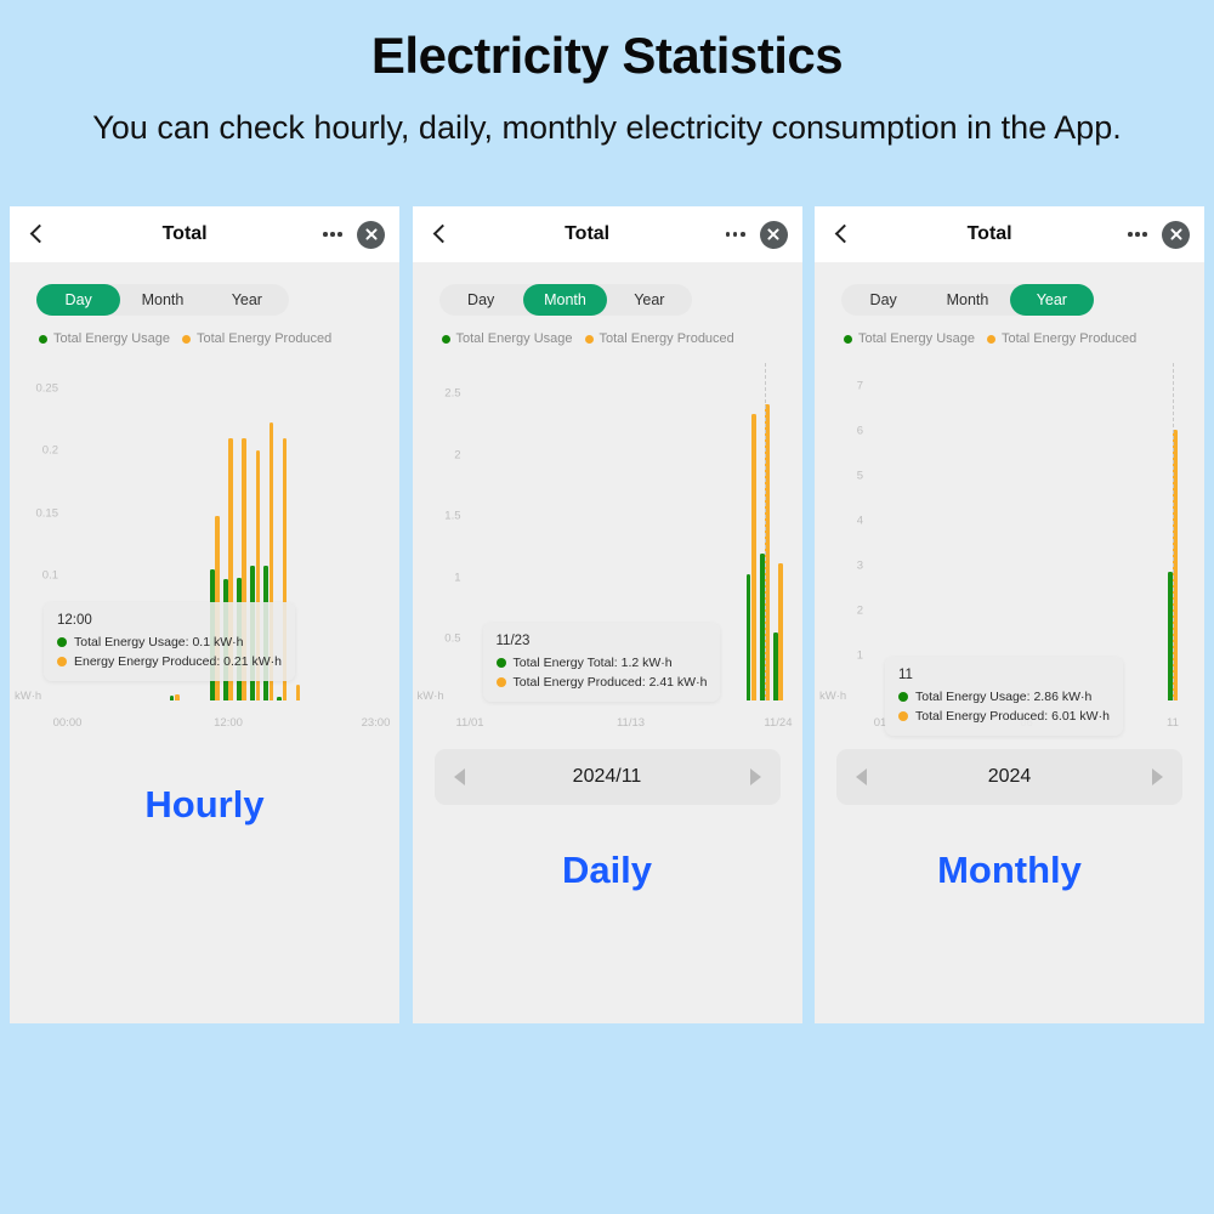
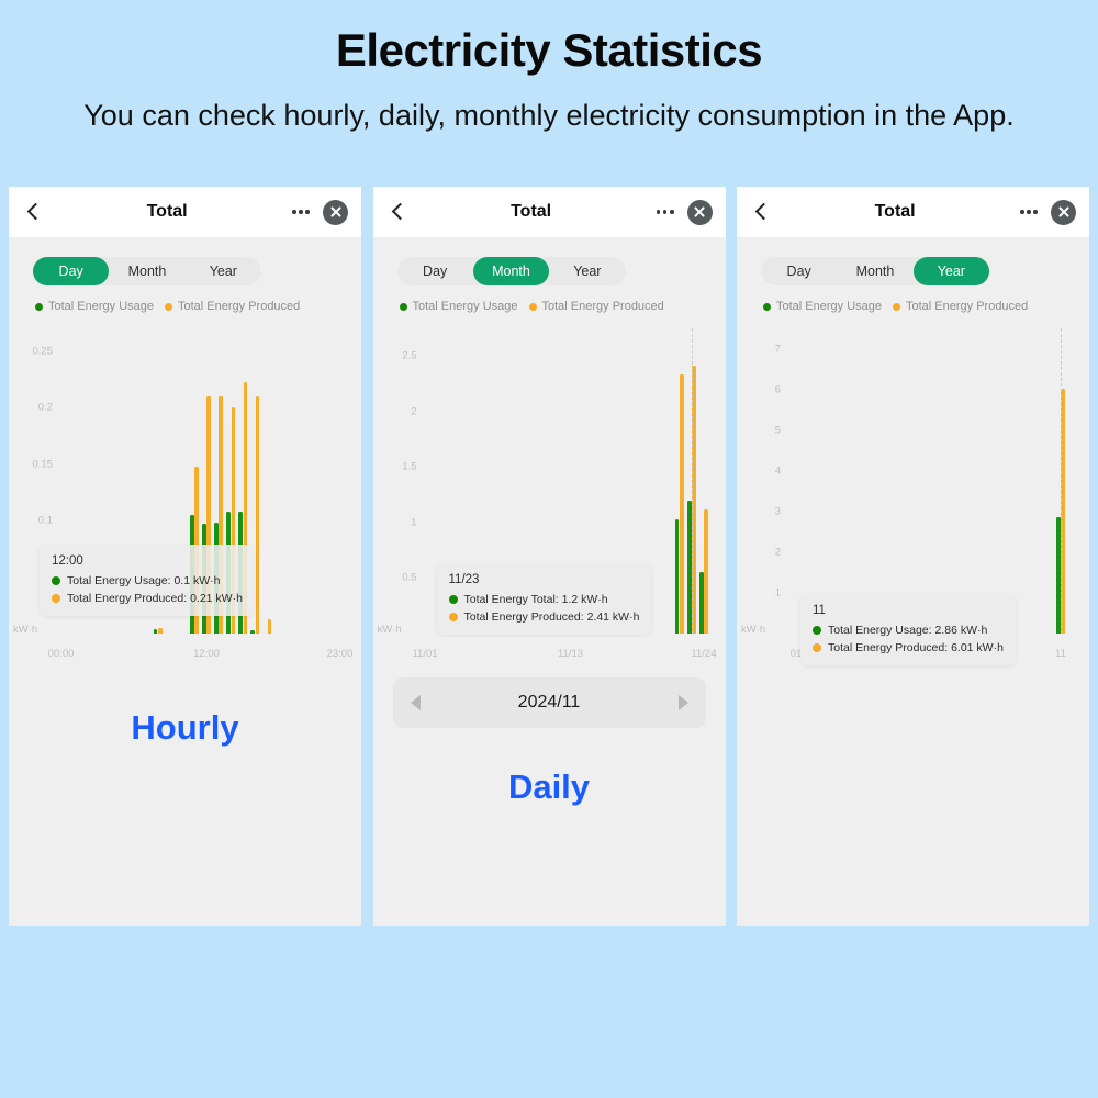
  Electricity Statistics
  You can check hourly, daily, monthly electricity consumption in the App.
  Total
  Day
  Month
  Year
  Total Energy Usage
  Total Energy Produced
  kW·h
  0.25
  0.2
  0.15
  0.1
  00:00
  12:00
  23:00
  12:00
  Total Energy Usage: 0.1 kW·h
- Energy Energy Produced: 0.21 kW·h
+ Total Energy Produced: 0.21 kW·h
  Hourly
  Total
  Day
  Month
  Year
  Total Energy Usage
  Total Energy Produced
  kW·h
  2.5
  2
  1.5
  1
  0.5
  11/01
  11/13
  11/24
  11/23
  Total Energy Total: 1.2 kW·h
  Total Energy Produced: 2.41 kW·h
  2024/11
  Daily
  Total
  Day
  Month
  Year
  Total Energy Usage
  Total Energy Produced
  kW·h
  7
  6
  5
  4
  3
  2
  1
  01
  06
  11
  11
  Total Energy Usage: 2.86 kW·h
  Total Energy Produced: 6.01 kW·h
- 2024
- Monthly
